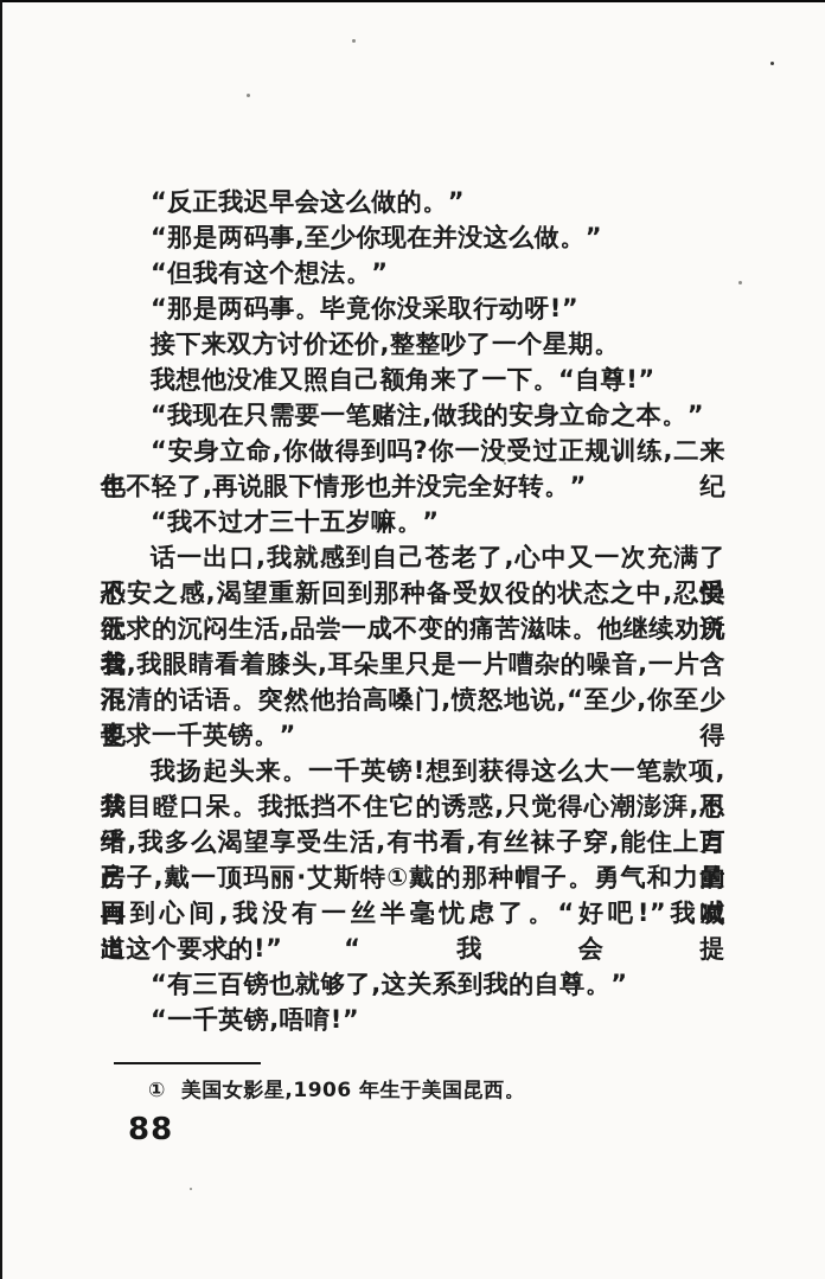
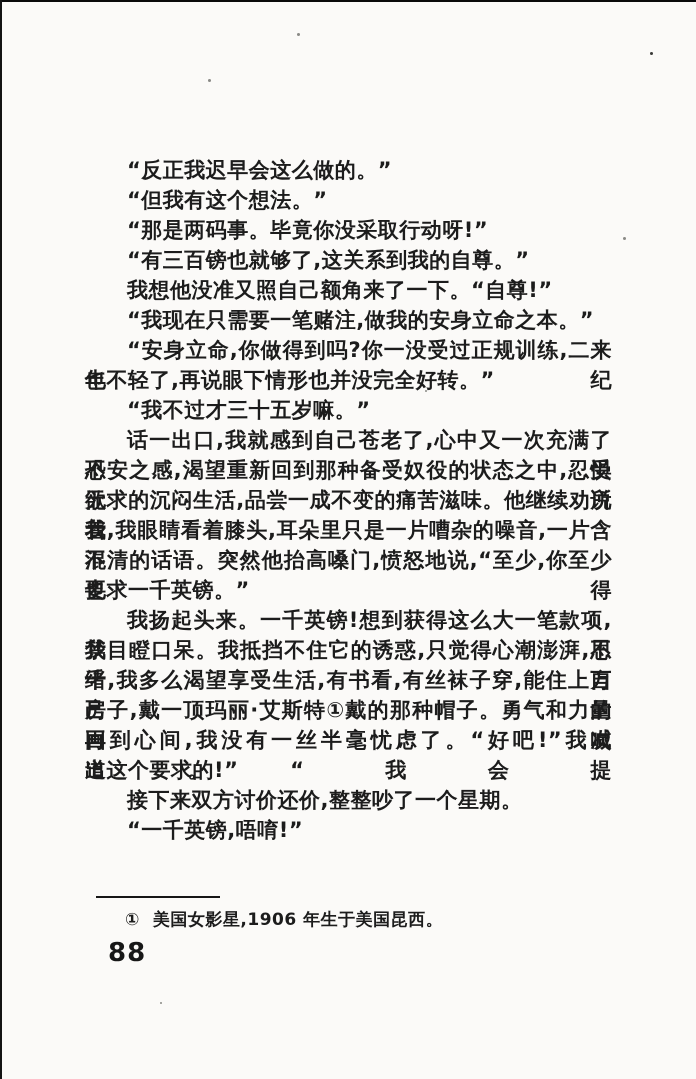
  “反正我迟早会这么做的。”
- “那是两码事,至少你现在并没这么做。”
  “但我有这个想法。”
  “那是两码事。毕竟你没采取行动呀!”
- 接下来双方讨价还价,整整吵了一个星期。
+ “有三百镑也就够了,这关系到我的自尊。”
  我想他没准又照自己额角来了一下。“自尊!”
  “我现在只需要一笔赌注,做我的安身立命之本。”
  “安身立命,你做得到吗?你一没受过正规训练,二来年纪
  也不轻了,再说眼下情形也并没完全好转。”
  “我不过才三十五岁嘛。”
  话一出口,我就感到自己苍老了,心中又一次充满了恐惧
  不安之感,渴望重新回到那种备受奴役的状态之中,忍受无所
  欲求的沉闷生活,品尝一成不变的痛苦滋味。他继续劝说着
  我,我眼睛看着膝头,耳朵里只是一片嘈杂的噪音,一片含混
  不清的话语。突然他抬高嗓门,愤怒地说,“至少,你至少也得
  要求一千英镑。”
  我扬起头来。一千英镑!想到获得这么大一笔款项,我不
  禁目瞪口呆。我抵挡不住它的诱惑,只觉得心潮澎湃,思绪万
  千,我多么渴望享受生活,有书看,有丝袜子穿,能住上自己的
  房子,戴一顶玛丽·艾斯特①戴的那种帽子。勇气和力量再次
  回到心间,我没有一丝半毫忧虑了。“好吧!”我喊道。“我会提
  出这个要求的!”
- “有三百镑也就够了,这关系到我的自尊。”
+ 接下来双方讨价还价,整整吵了一个星期。
  “一千英镑,唔唷!”
  ① 美国女影星,1906 年生于美国昆西。
  88
